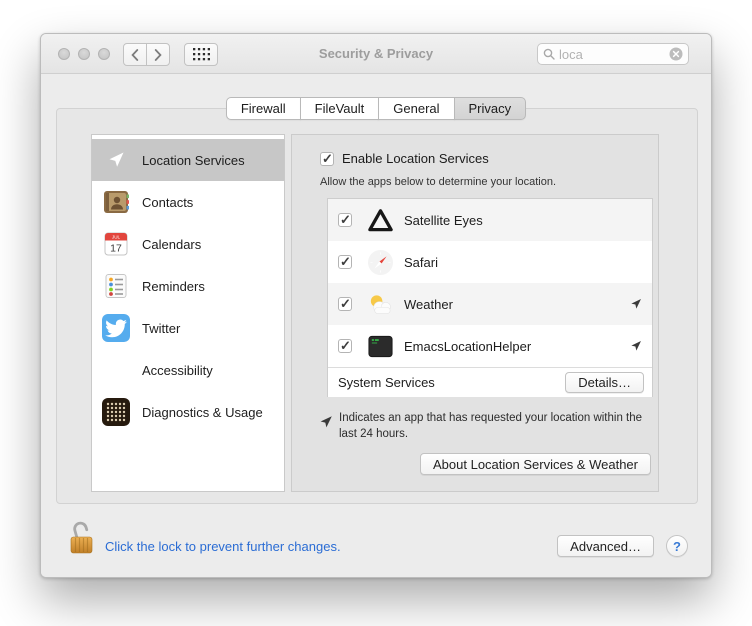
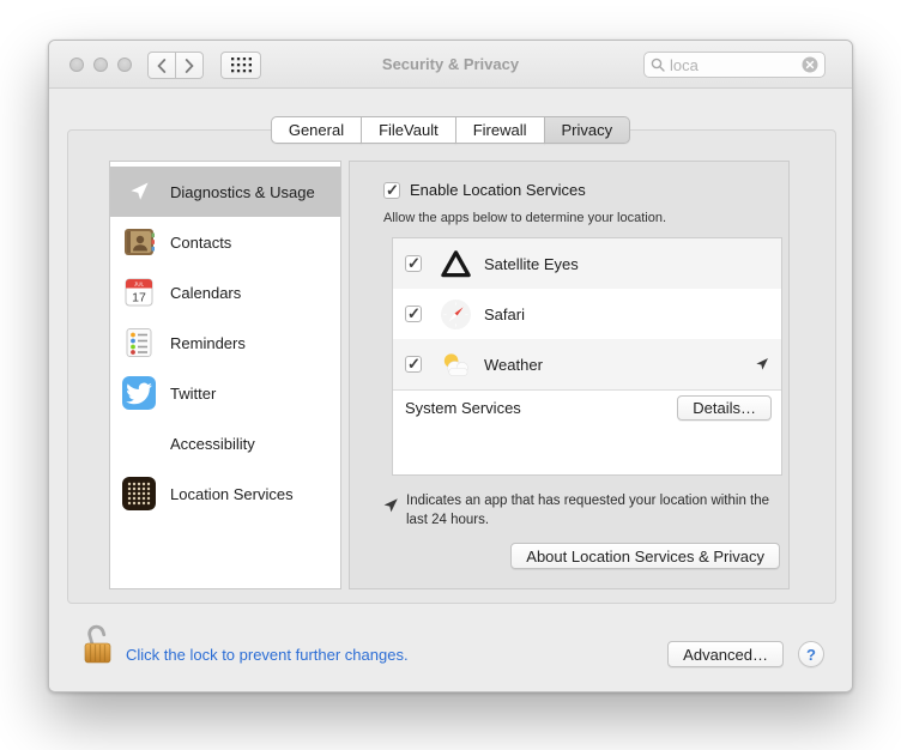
  Security & Privacy
  loca
- Firewall
+ General
  FileVault
- General
+ Firewall
  Privacy
- Location Services
+ Diagnostics & Usage
  Contacts
  17
  Calendars
  Reminders
  Twitter
  Accessibility
- Diagnostics & Usage
+ Location Services
  Enable Location Services
  Allow the apps below to determine your location.
  Satellite Eyes
  Safari
  Weather
- EmacsLocationHelper
  System Services
  Details…
  Indicates an app that has requested your location within the last 24 hours.
- About Location Services & Weather
+ About Location Services & Privacy
  Click the lock to prevent further changes.
  Advanced…
  ?
